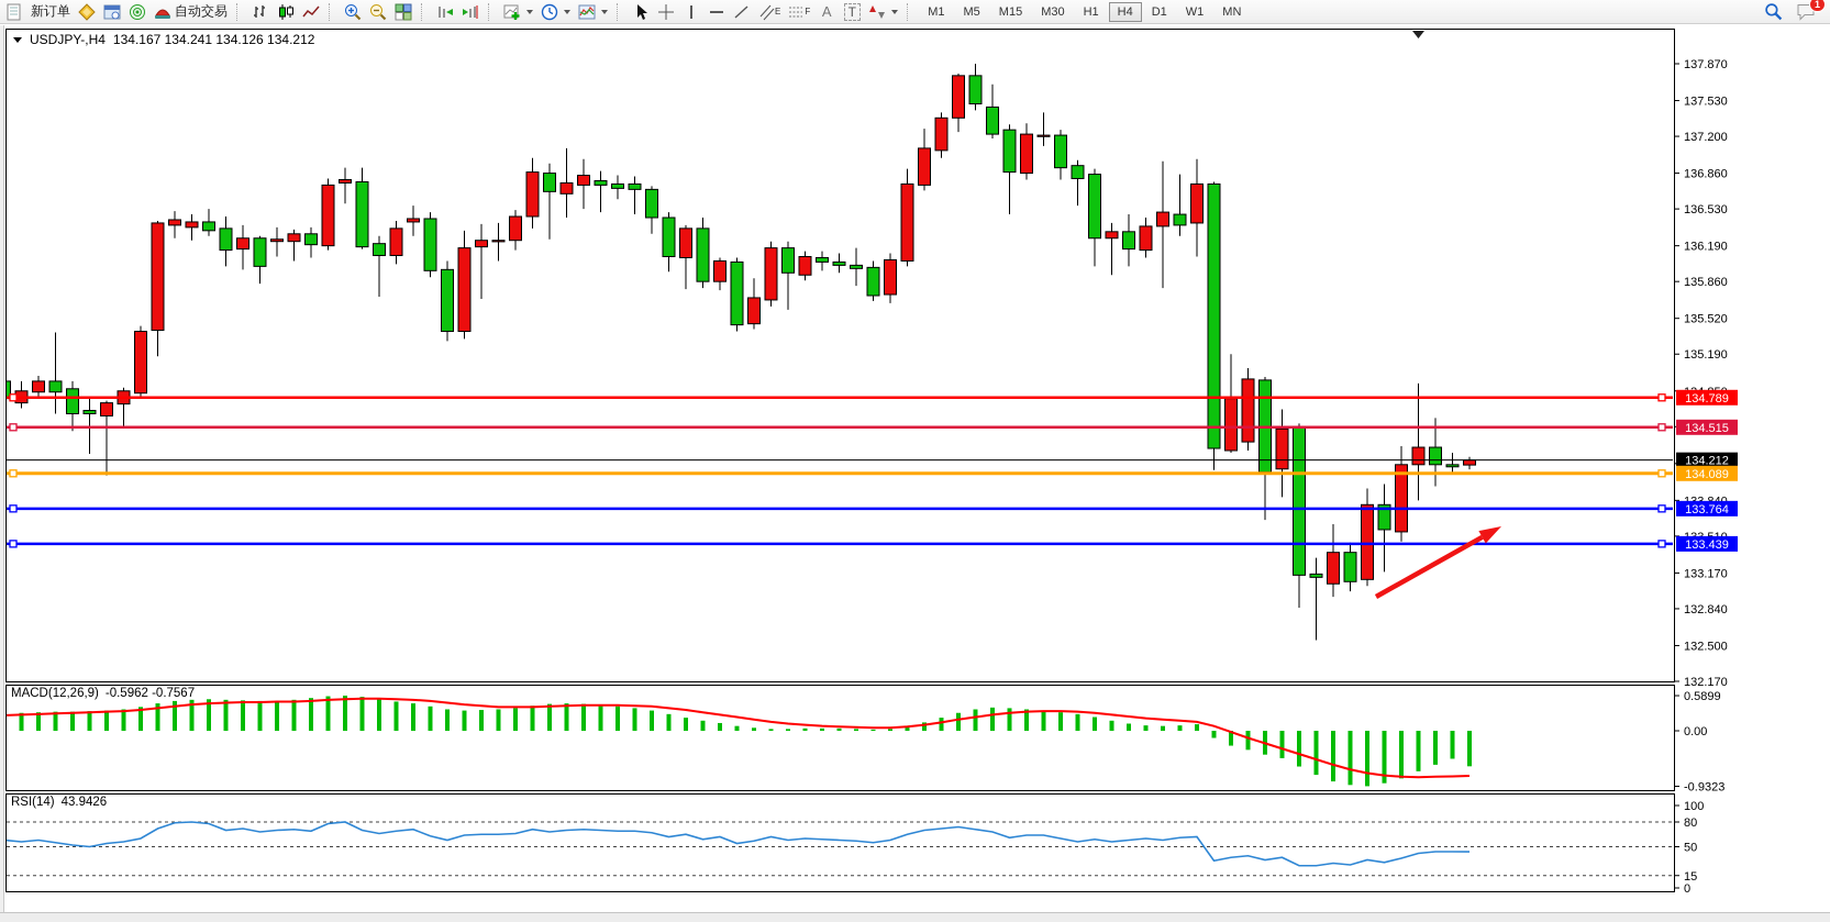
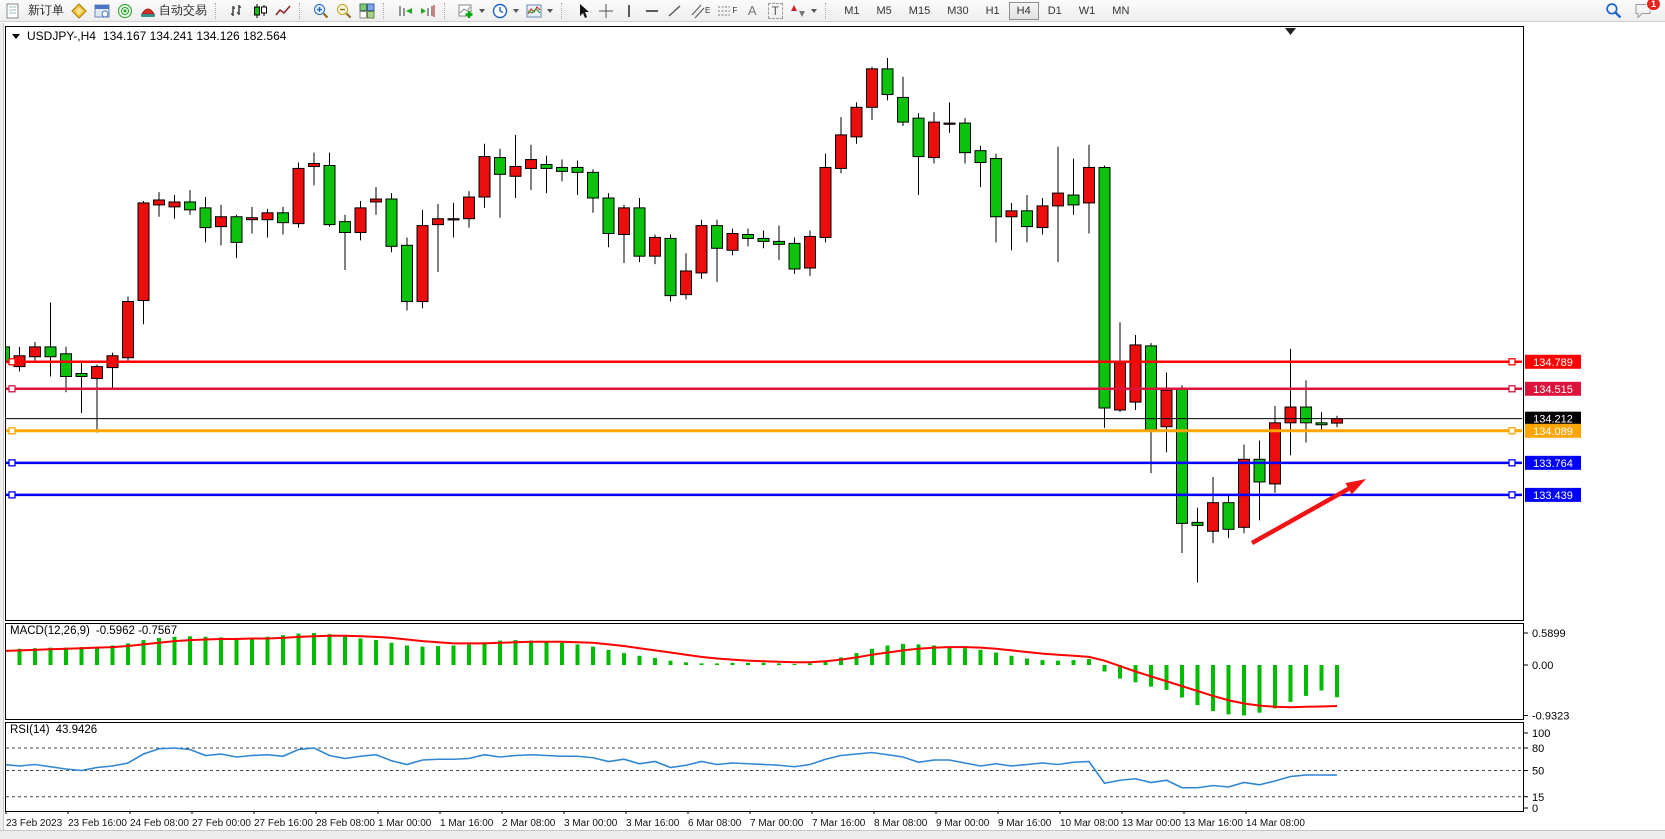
  新订单
  自动交易
  E
  F
  A
  T
  M1
  M5
  M15
  M30
  H1
  H4
  D1
  W1
  MN
  1
- 137.870
- 137.530
- 137.200
- 136.860
- 136.530
- 136.190
- 135.860
- 135.520
- 135.190
- 133.170
- 132.840
- 132.500
- 132.170
  0.5899
  0.00
  -0.9323
  100
  80
  50
  15
  0
+ 23 Feb 2023
+ 23 Feb 16:00
+ 24 Feb 08:00
+ 27 Feb 00:00
+ 27 Feb 16:00
+ 28 Feb 08:00
+ 1 Mar 00:00
+ 1 Mar 16:00
+ 2 Mar 08:00
+ 3 Mar 00:00
+ 3 Mar 16:00
+ 6 Mar 08:00
+ 7 Mar 00:00
+ 7 Mar 16:00
+ 8 Mar 08:00
+ 9 Mar 00:00
+ 9 Mar 16:00
+ 10 Mar 08:00
+ 13 Mar 00:00
+ 13 Mar 16:00
+ 14 Mar 08:00
  134.212
  134.789
  134.515
  134.089
  133.764
  133.439
  USDJPY-,H4
- 134.167 134.241 134.126 134.212
+ 134.167 134.241 134.126 182.564
  MACD(12,26,9)
  -0.5962 -0.7567
  RSI(14)
  43.9426
